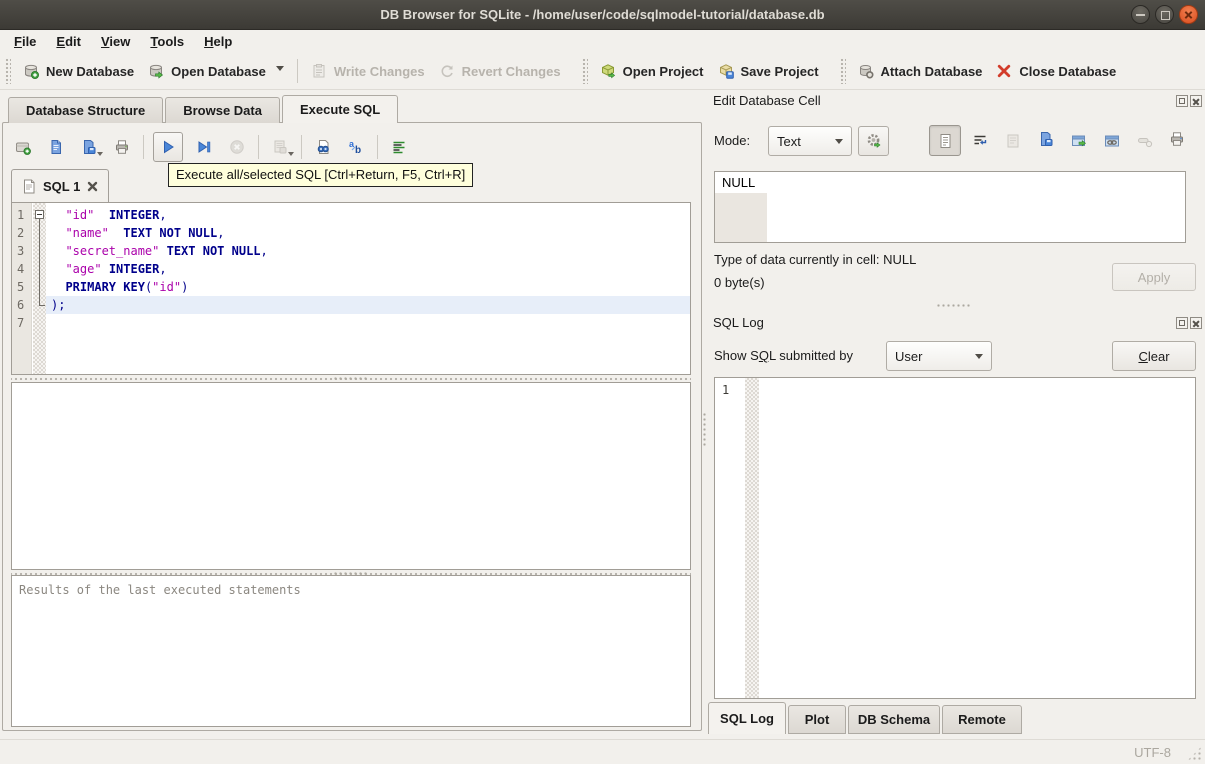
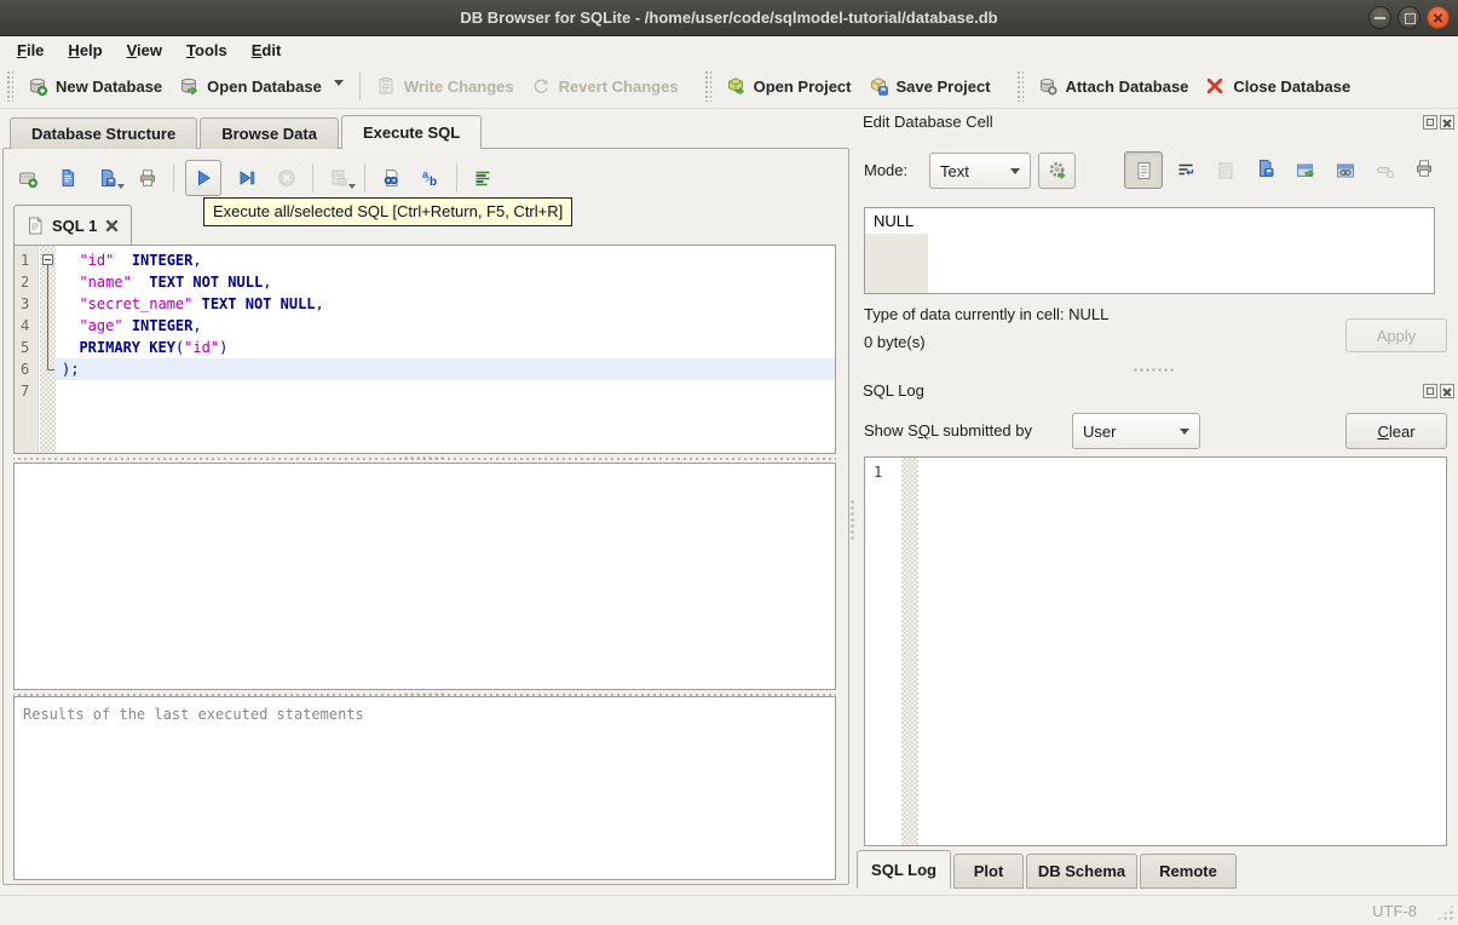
  DB Browser for SQLite - /home/user/code/sqlmodel-tutorial/database.db
  File
- Edit
+ Help
  View
  Tools
- Help
+ Edit
  New Database
  Open Database
  Write Changes
  Revert Changes
  Open Project
  Save Project
  Attach Database
  Close Database
  Database Structure
  Browse Data
  Execute SQL
  a
  b
  SQL 1
  1
  2
  3
  4
  5
  6
  7
  "id" INTEGER,
  "name" TEXT NOT NULL,
  "secret_name" TEXT NOT NULL,
  "age" INTEGER,
  PRIMARY KEY("id")
  );
  Results of the last executed statements
  Execute all/selected SQL [Ctrl+Return, F5, Ctrl+R]
  Edit Database Cell
  Mode:
  Text
  NULL
  Type of data currently in cell: NULL
  0 byte(s)
  Apply
  SQL Log
  Show SQL submitted by
  User
  Clear
  1
  SQL Log
  Plot
  DB Schema
  Remote
  UTF-8
